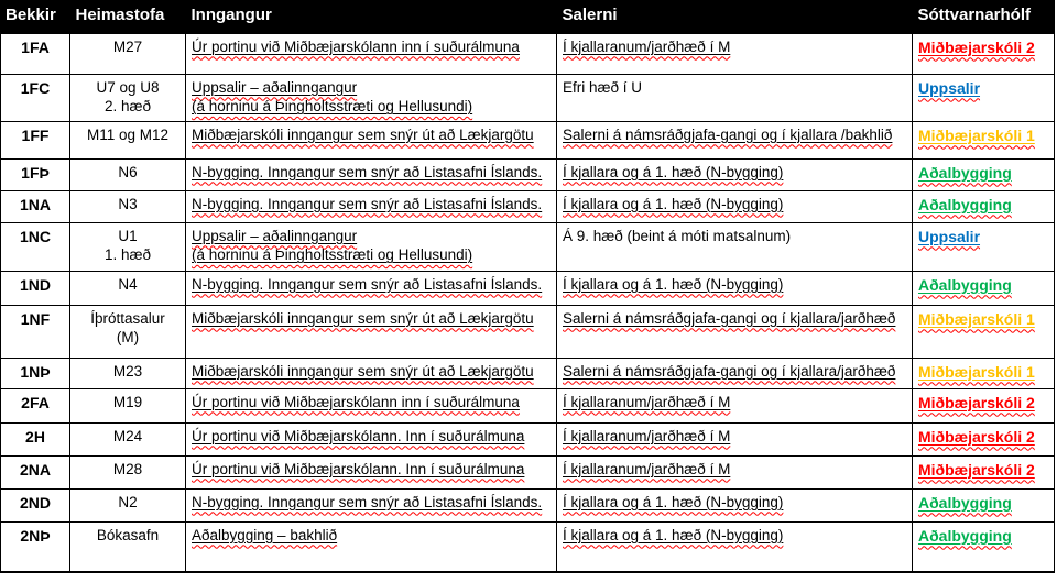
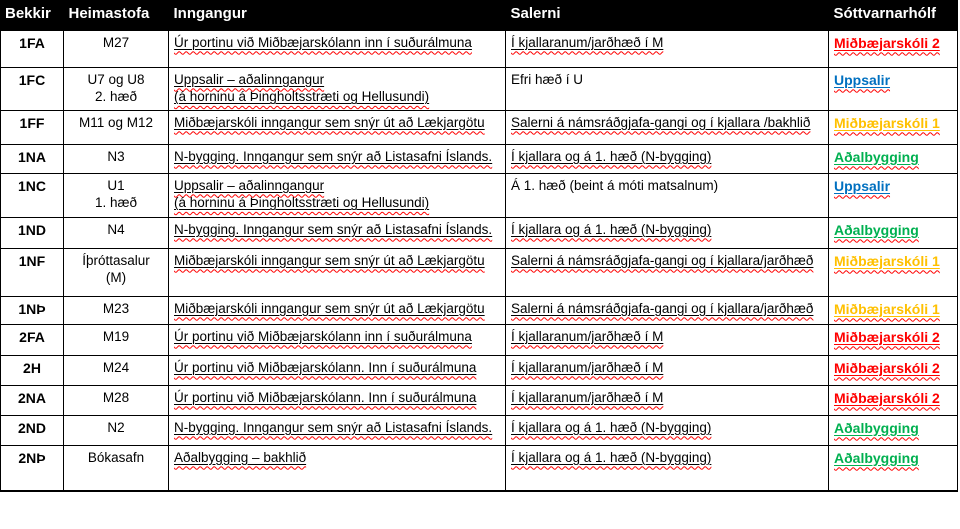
  Bekkir	Heimastofa	Inngangur	Salerni	Sóttvarnarhólf
  1FA	M27	Úr portinu við Miðbæjarskólann inn í suðurálmuna	Í kjallaranum/jarðhæð í M	Miðbæjarskóli 2
  1FC	U7 og U8 2. hæð	Uppsalir – aðalinngangur (á horninu á Þingholtsstræti og Hellusundi)	Efri hæð í U	Uppsalir
  1FF	M11 og M12	Miðbæjarskóli inngangur sem snýr út að Lækjargötu	Salerni á námsráðgjafa-gangi og í kjallara /bakhlið	Miðbæjarskóli 1
- 1FÞ	N6	N-bygging. Inngangur sem snýr að Listasafni Íslands.	Í kjallara og á 1. hæð (N-bygging)	Aðalbygging
  1NA	N3	N-bygging. Inngangur sem snýr að Listasafni Íslands.	Í kjallara og á 1. hæð (N-bygging)	Aðalbygging
- 1NC	U1 1. hæð	Uppsalir – aðalinngangur (á horninu á Þingholtsstræti og Hellusundi)	Á 9. hæð (beint á móti matsalnum)	Uppsalir
+ 1NC	U1 1. hæð	Uppsalir – aðalinngangur (á horninu á Þingholtsstræti og Hellusundi)	Á 1. hæð (beint á móti matsalnum)	Uppsalir
  1ND	N4	N-bygging. Inngangur sem snýr að Listasafni Íslands.	Í kjallara og á 1. hæð (N-bygging)	Aðalbygging
  1NF	Íþróttasalur (M)	Miðbæjarskóli inngangur sem snýr út að Lækjargötu	Salerni á námsráðgjafa-gangi og í kjallara/jarðhæð	Miðbæjarskóli 1
  1NÞ	M23	Miðbæjarskóli inngangur sem snýr út að Lækjargötu	Salerni á námsráðgjafa-gangi og í kjallara/jarðhæð	Miðbæjarskóli 1
  2FA	M19	Úr portinu við Miðbæjarskólann inn í suðurálmuna	Í kjallaranum/jarðhæð í M	Miðbæjarskóli 2
  2H	M24	Úr portinu við Miðbæjarskólann. Inn í suðurálmuna	Í kjallaranum/jarðhæð í M	Miðbæjarskóli 2
  2NA	M28	Úr portinu við Miðbæjarskólann. Inn í suðurálmuna	Í kjallaranum/jarðhæð í M	Miðbæjarskóli 2
  2ND	N2	N-bygging. Inngangur sem snýr að Listasafni Íslands.	Í kjallara og á 1. hæð (N-bygging)	Aðalbygging
  2NÞ	Bókasafn	Aðalbygging – bakhlið	Í kjallara og á 1. hæð (N-bygging)	Aðalbygging
